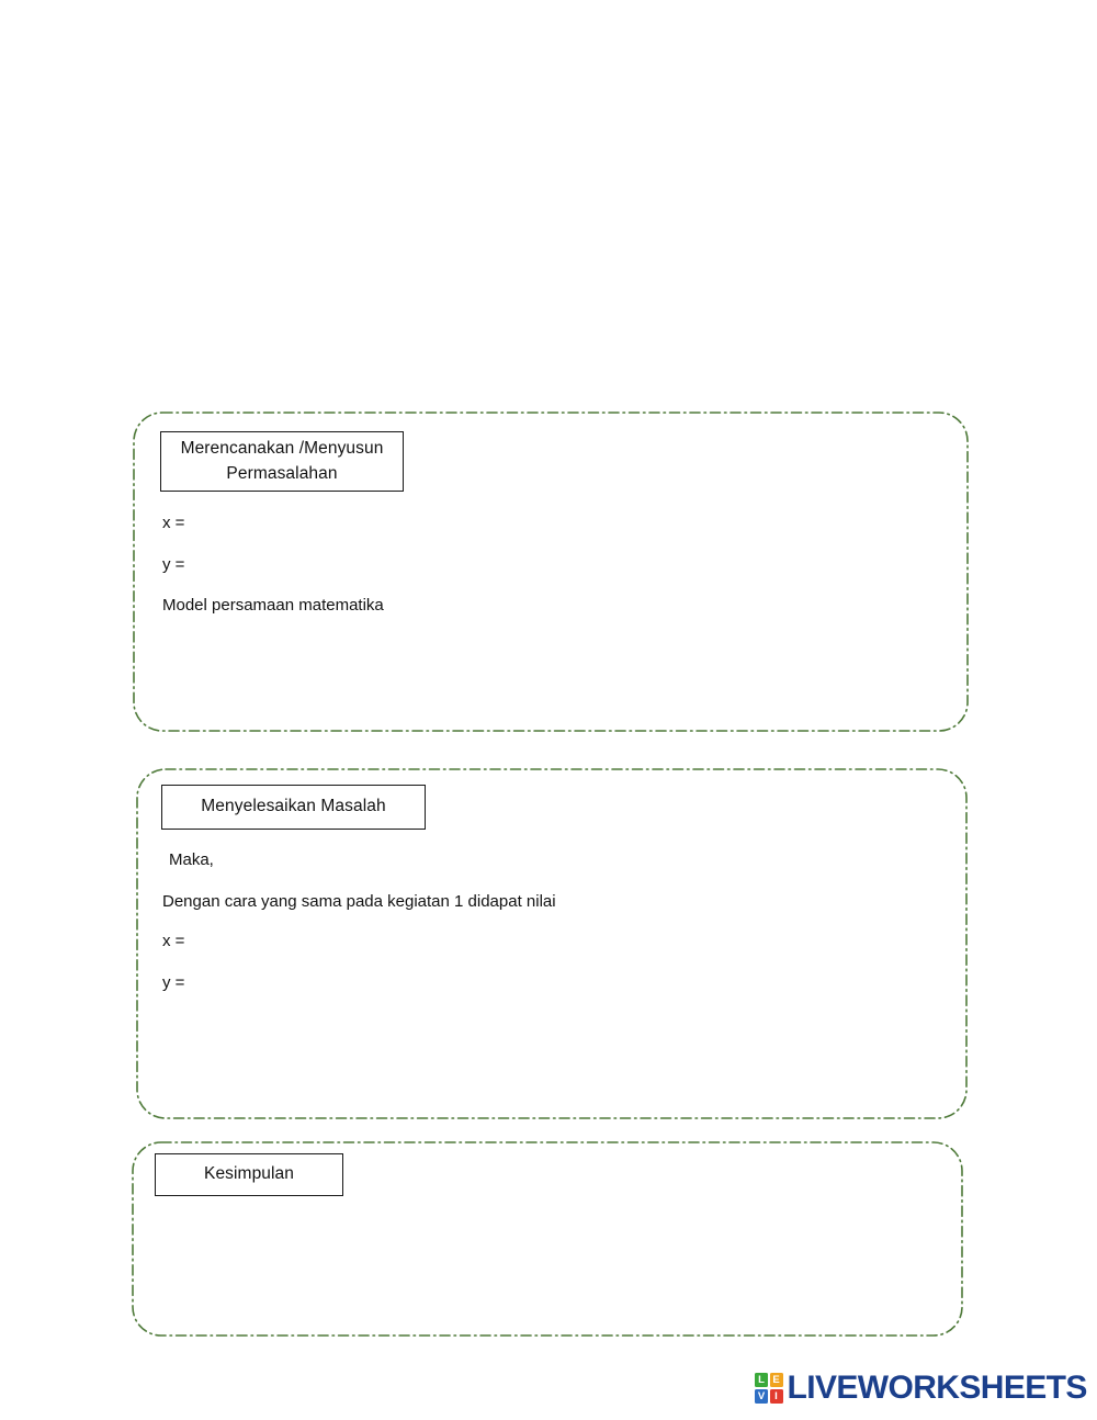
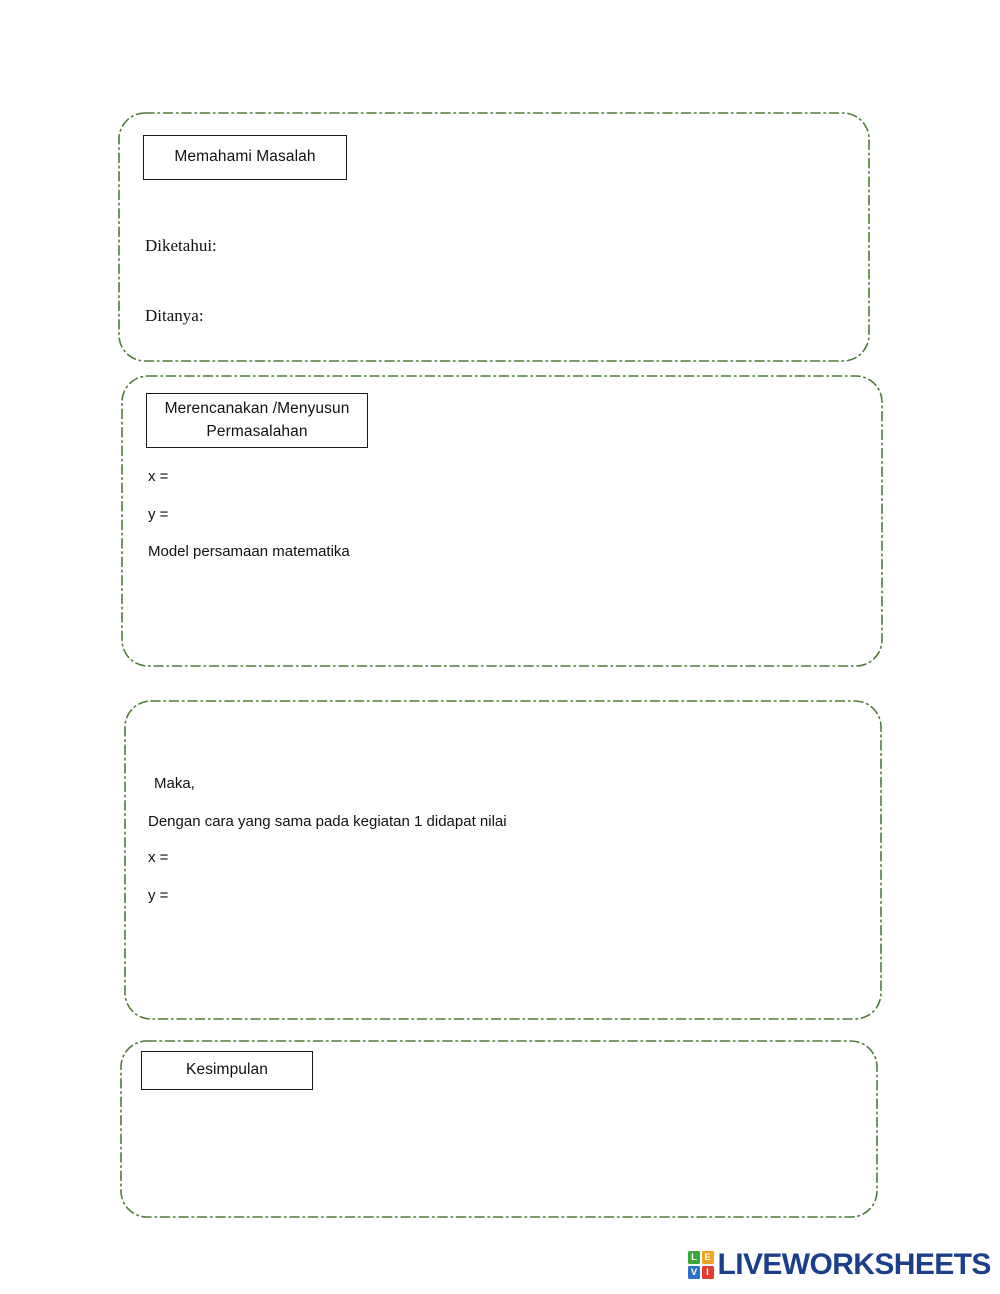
+ Memahami Masalah
+ Diketahui:
+ Ditanya:
  Merencanakan /Menyusun
  Permasalahan
  x =
  y =
  Model persamaan matematika
- Menyelesaikan Masalah
  Maka,
  Dengan cara yang sama pada kegiatan 1 didapat nilai
  x =
  y =
  Kesimpulan
  L
  E
  V
  I
  LIVEWORKSHEETS
